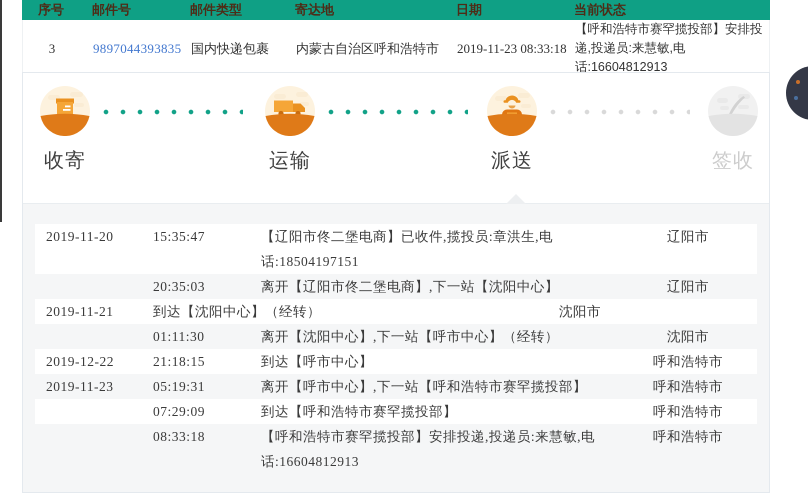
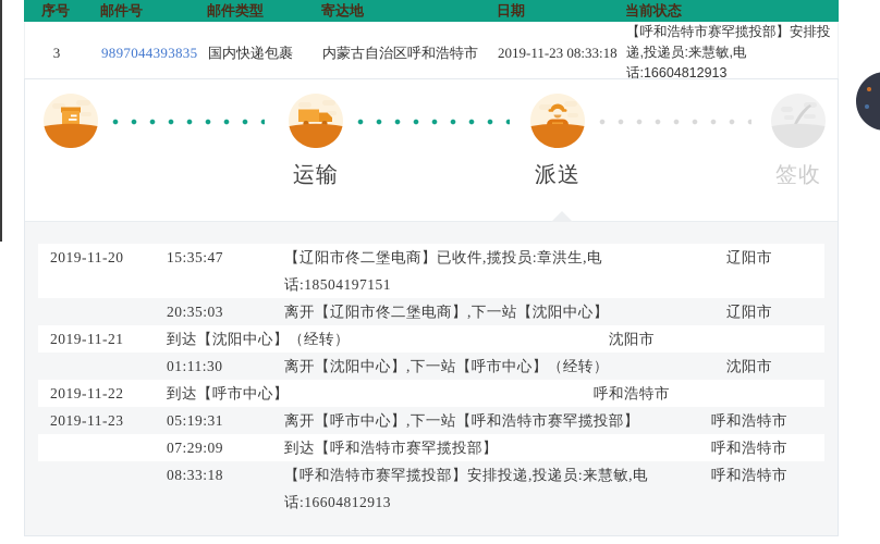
  序号
  邮件号
  邮件类型
  寄达地
  日期
  当前状态
  3
  9897044393835
  国内快递包裹
  内蒙古自治区呼和浩特市
  2019-11-23 08:33:18
  【呼和浩特市赛罕揽投部】安排投递,投递员:来慧敏,电话:16604812913
- 收寄
  运输
  派送
  签收
  2019-11-20
  15:35:47
  【辽阳市佟二堡电商】已收件,揽投员:章洪生,电话:18504197151
  辽阳市
  20:35:03
  离开【辽阳市佟二堡电商】,下一站【沈阳中心】
  辽阳市
  2019-11-21
  到达【沈阳中心】（经转）
  沈阳市
  01:11:30
  离开【沈阳中心】,下一站【呼市中心】（经转）
  沈阳市
- 2019-12-22
+ 2019-11-22
- 21:18:15
  到达【呼市中心】
  呼和浩特市
  2019-11-23
  05:19:31
  离开【呼市中心】,下一站【呼和浩特市赛罕揽投部】
  呼和浩特市
  07:29:09
  到达【呼和浩特市赛罕揽投部】
  呼和浩特市
  08:33:18
  【呼和浩特市赛罕揽投部】安排投递,投递员:来慧敏,电话:16604812913
  呼和浩特市
